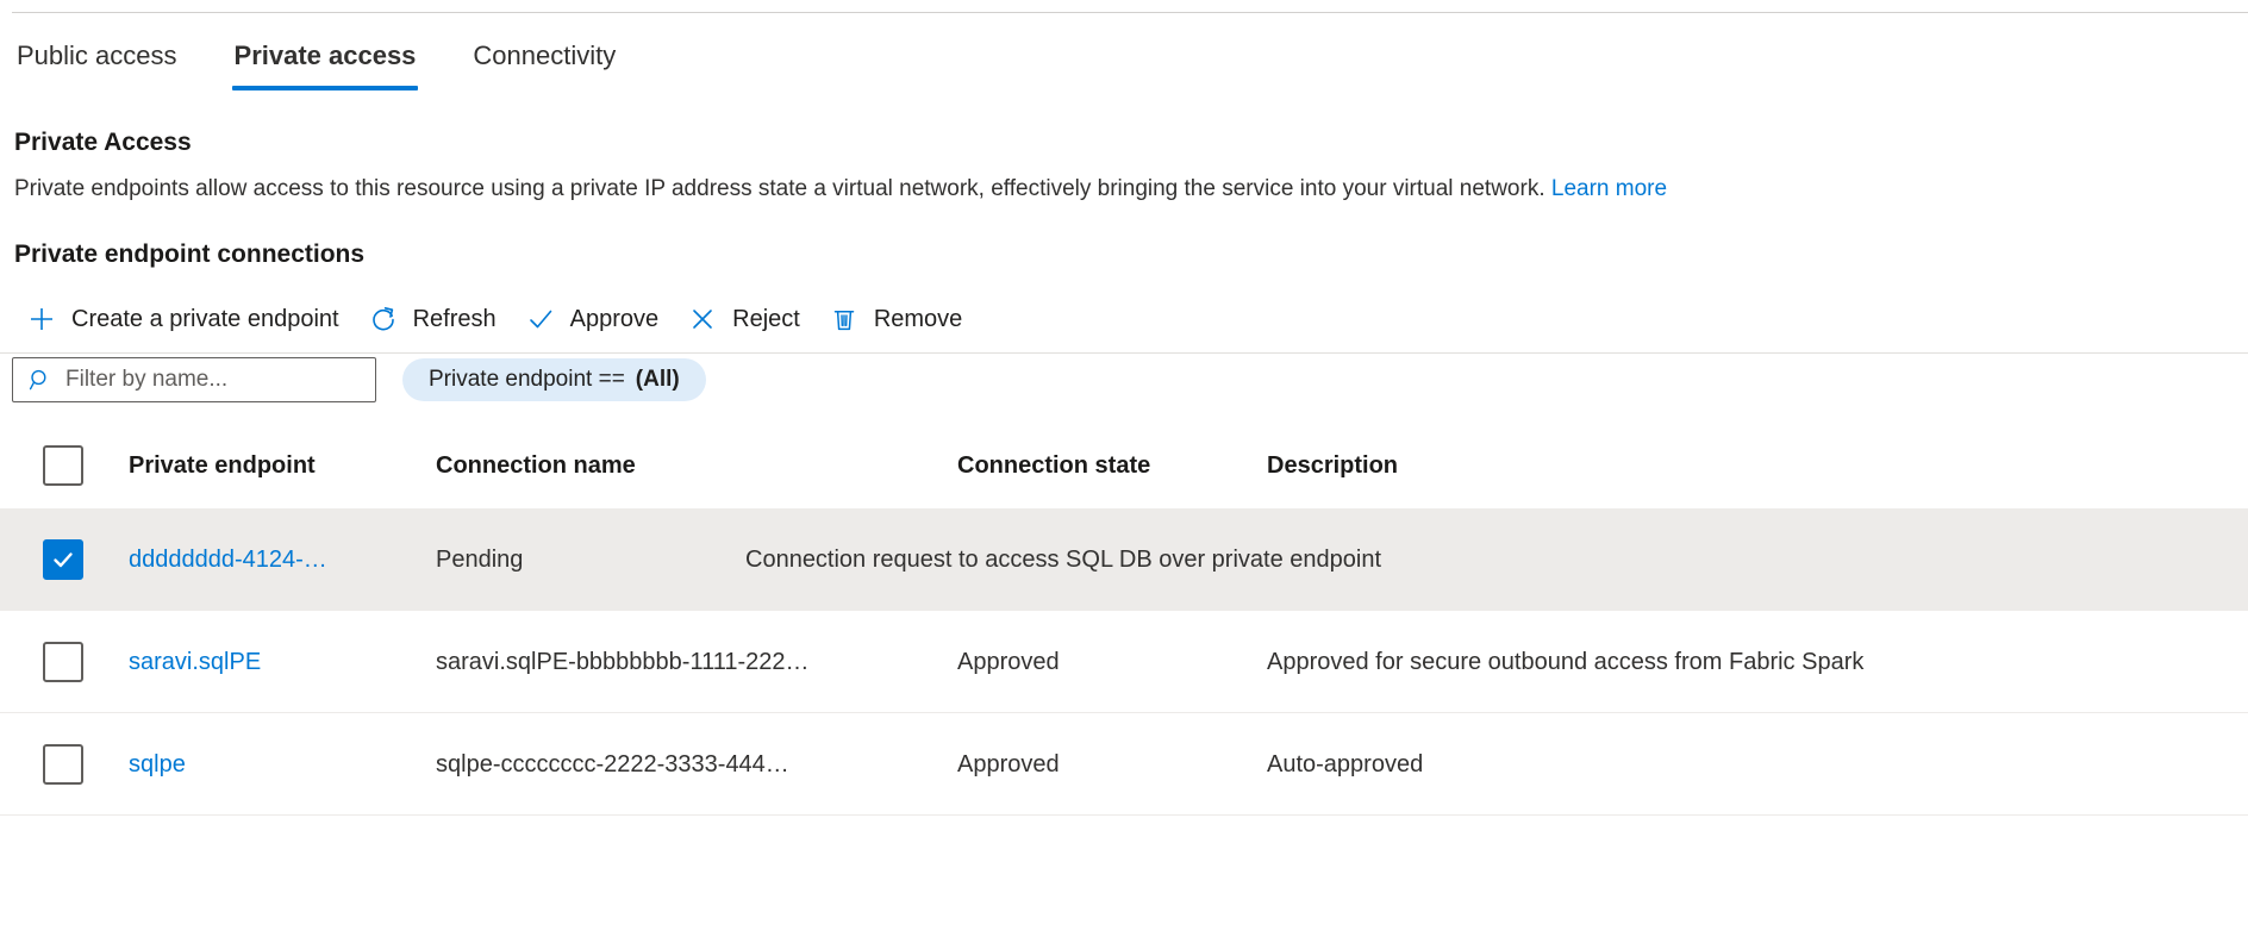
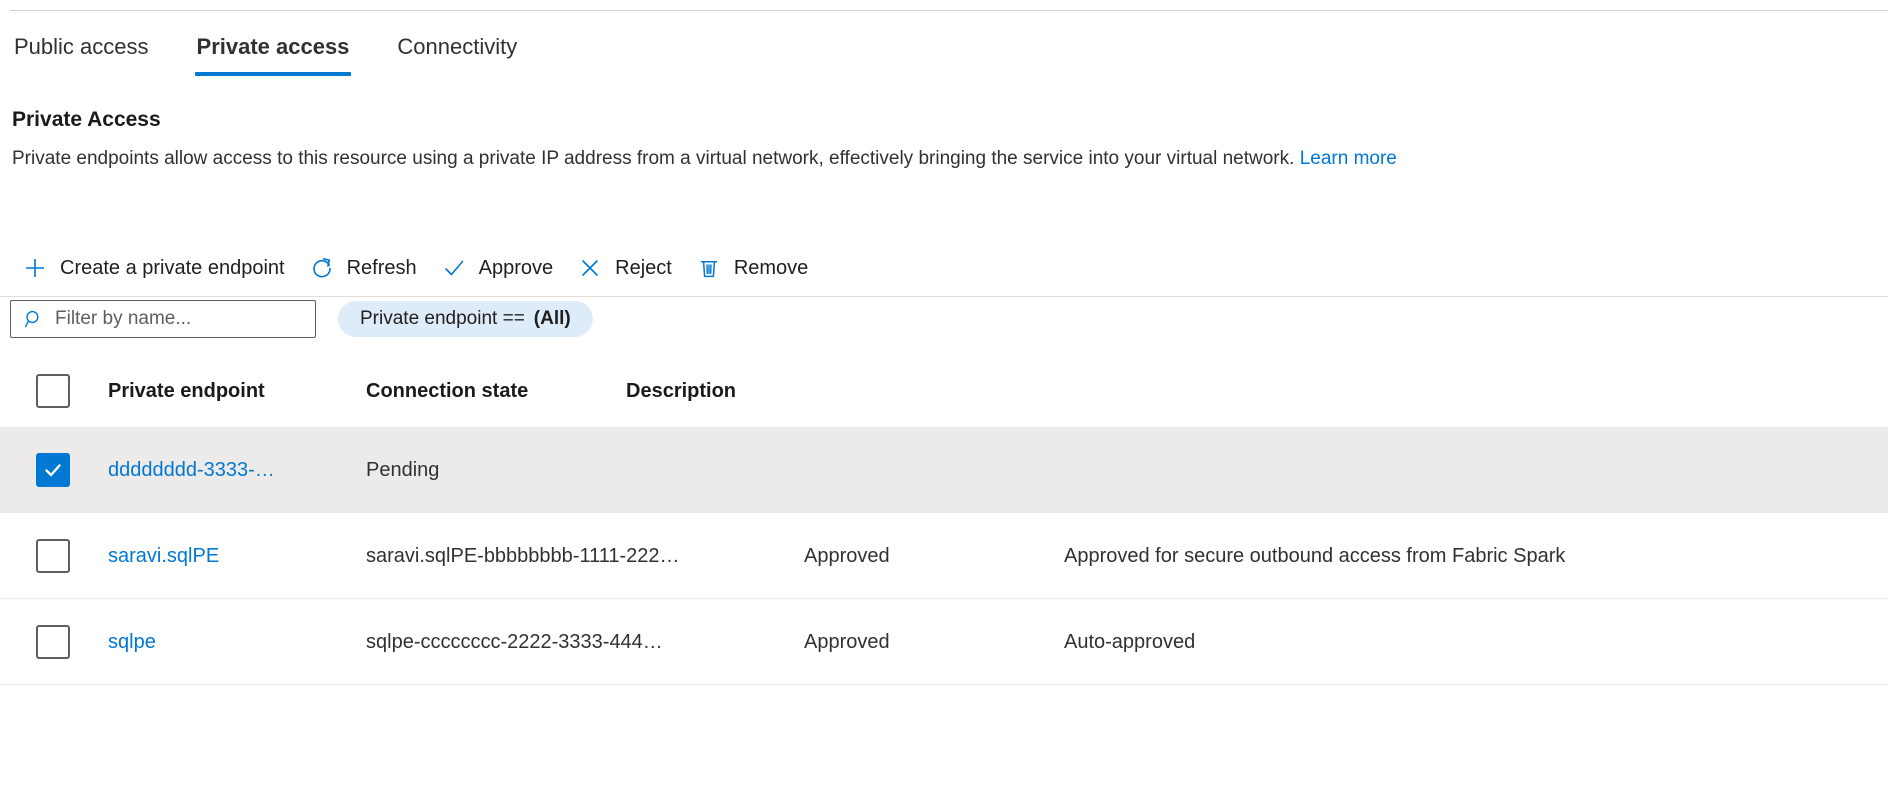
  Public access
  Private access
  Connectivity
  Private Access
- Private endpoints allow access to this resource using a private IP address state a virtual network, effectively bringing the service into your virtual network. Learn more
+ Private endpoints allow access to this resource using a private IP address from a virtual network, effectively bringing the service into your virtual network. Learn more
- Private endpoint connections
  Create a private endpoint
  Refresh
  Approve
  Reject
  Remove
  Filter by name...
  Private endpoint ==
  (All)
  Private endpoint
- Connection name
  Connection state
  Description
- dddddddd-4124-…
+ dddddddd-3333-…
  Pending
- Connection request to access SQL DB over private endpoint
  saravi.sqlPE
  saravi.sqlPE-bbbbbbbb-1111-222…
  Approved
  Approved for secure outbound access from Fabric Spark
  sqlpe
  sqlpe-cccccccc-2222-3333-444…
  Approved
  Auto-approved
